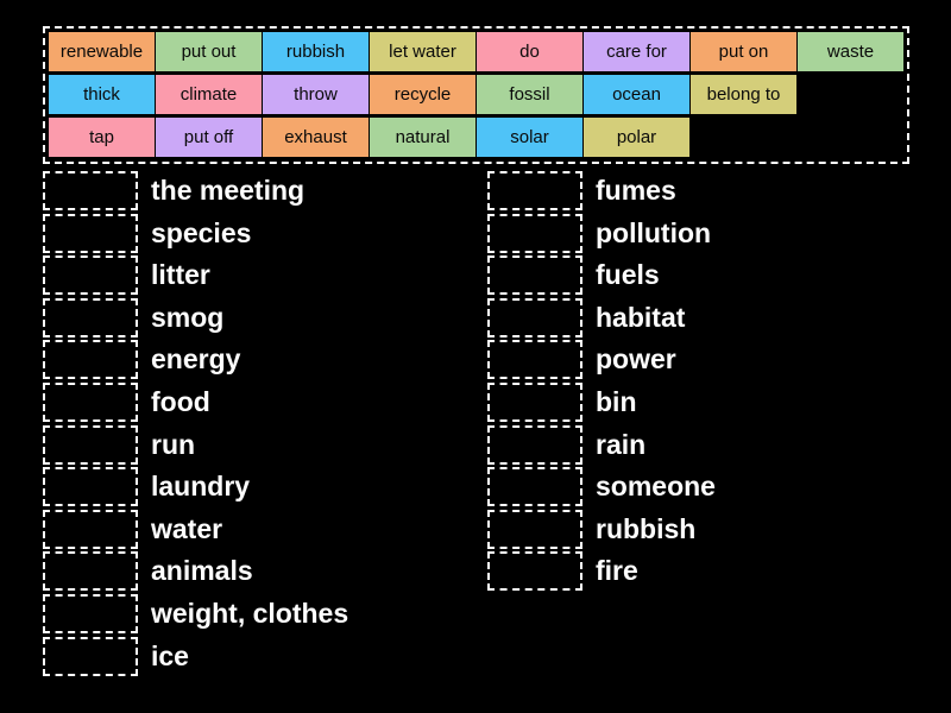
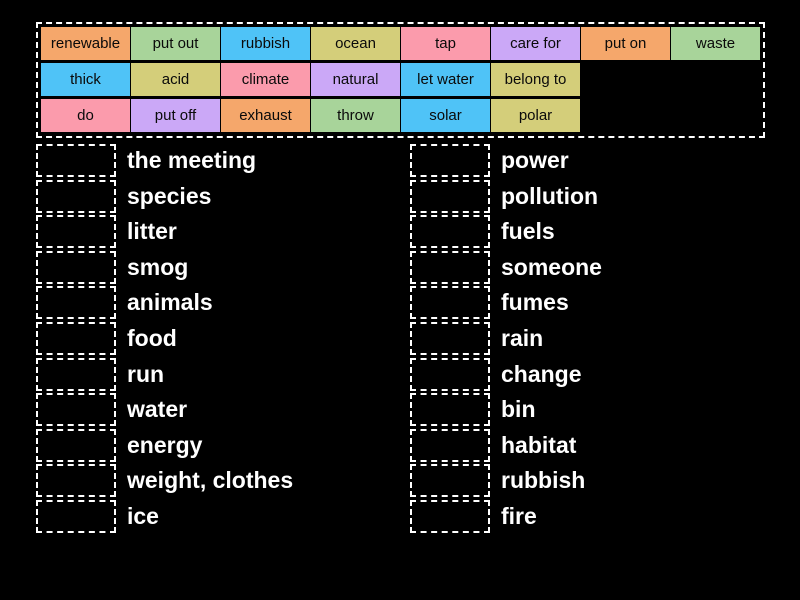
  renewable
  put out
  rubbish
- let water
+ ocean
- do
+ tap
  care for
  put on
  waste
  thick
+ acid
  climate
- throw
+ natural
- recycle
- fossil
- ocean
+ let water
  belong to
- tap
+ do
  put off
  exhaust
- natural
+ throw
  solar
  polar
  the meeting
  species
  litter
  smog
- energy
+ animals
  food
  run
- laundry
  water
- animals
+ energy
  weight, clothes
  ice
- fumes
+ power
  pollution
  fuels
- habitat
+ someone
- power
+ fumes
- bin
+ rain
+ change
- rain
+ bin
- someone
+ habitat
  rubbish
  fire
